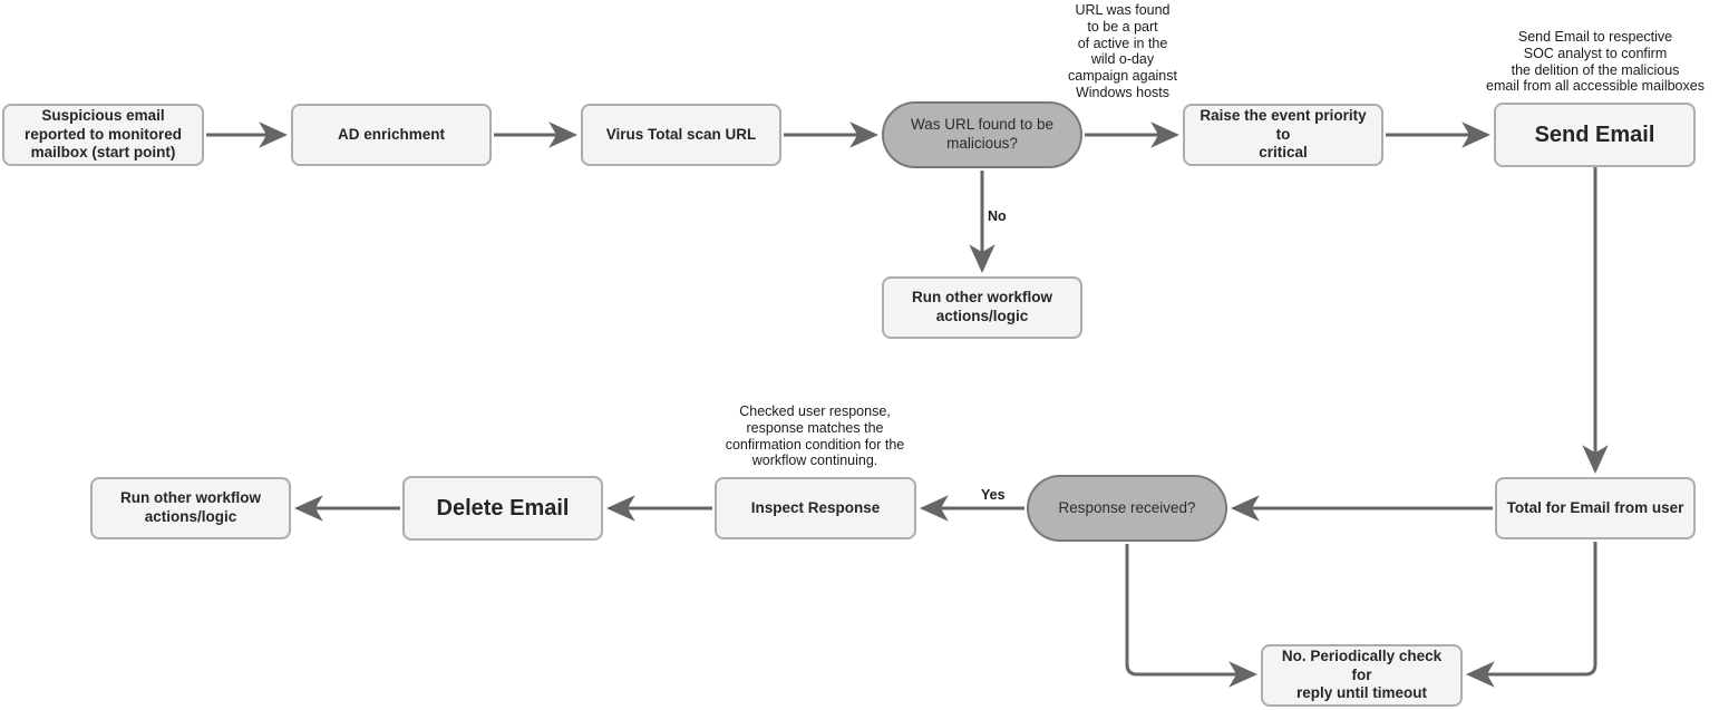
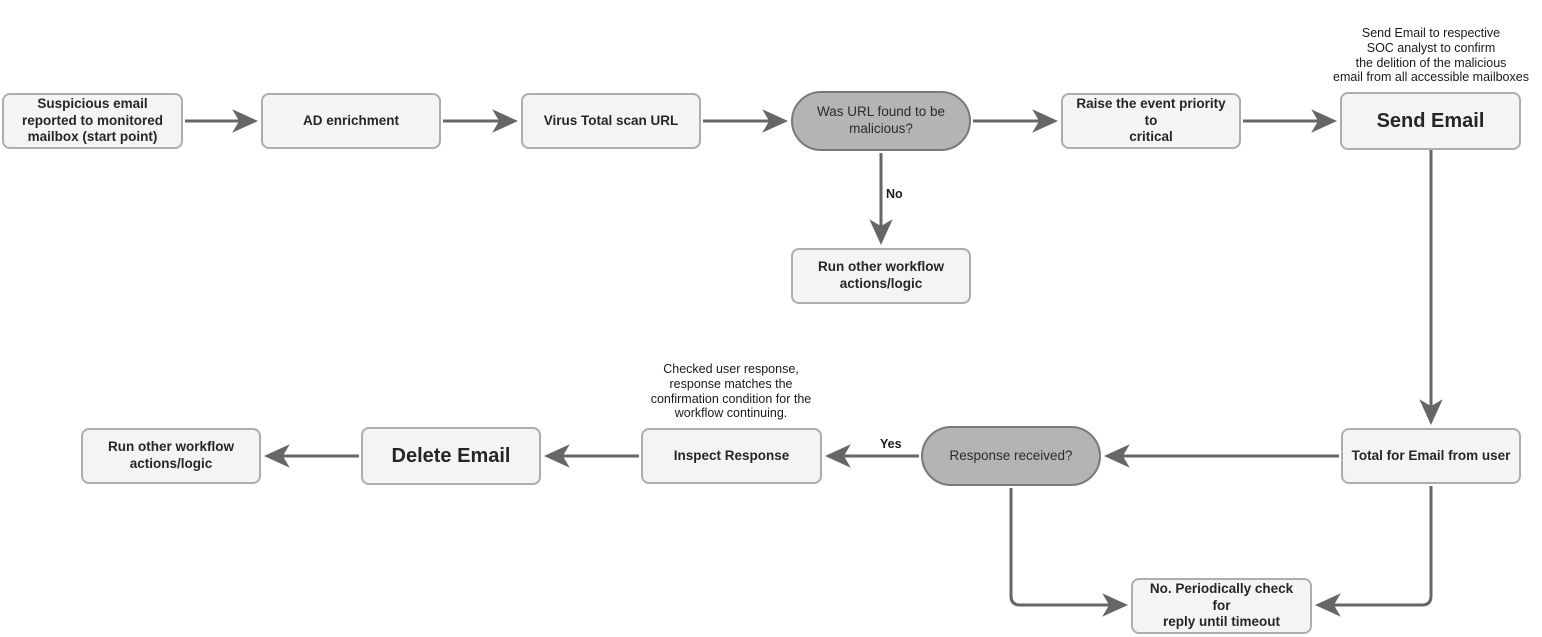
  Suspicious email
  reported to monitored
  mailbox (start point)
  AD enrichment
  Virus Total scan URL
  Was URL found to be
  malicious?
  Raise the event priority to
  critical
  Send Email
  Run other workflow
  actions/logic
  Total for Email from user
  Response received?
  Inspect Response
  Delete Email
  Run other workflow
  actions/logic
  No. Periodically check for
  reply until timeout
- URL was found
- to be a part
- of active in the
- wild o-day
- campaign against
- Windows hosts
  Send Email to respective
  SOC analyst to confirm
  the delition of the malicious
  email from all accessible mailboxes
  No
  Checked user response,
  response matches the
  confirmation condition for the
  workflow continuing.
  Yes
